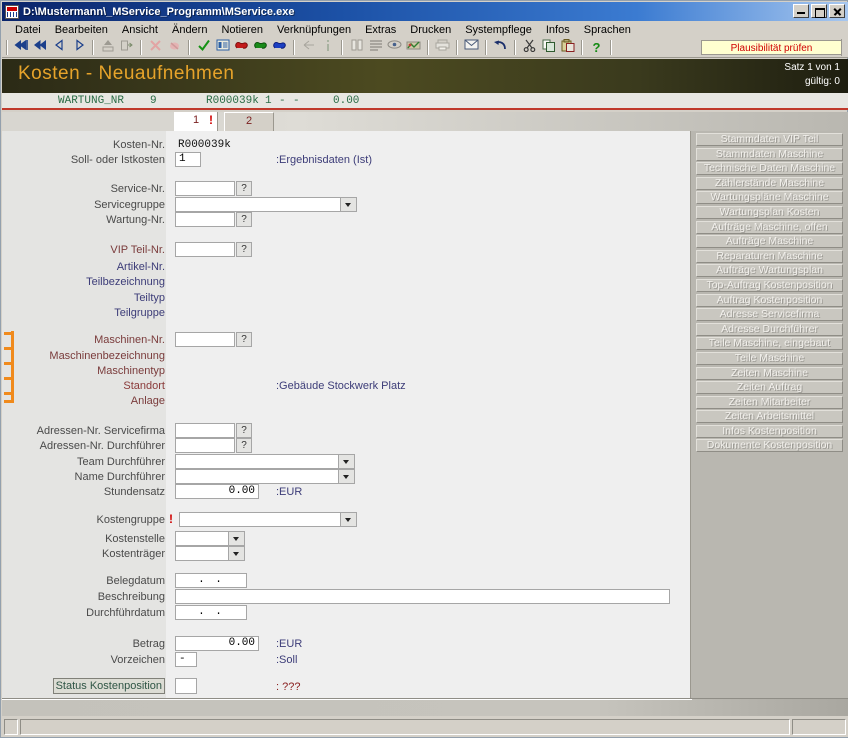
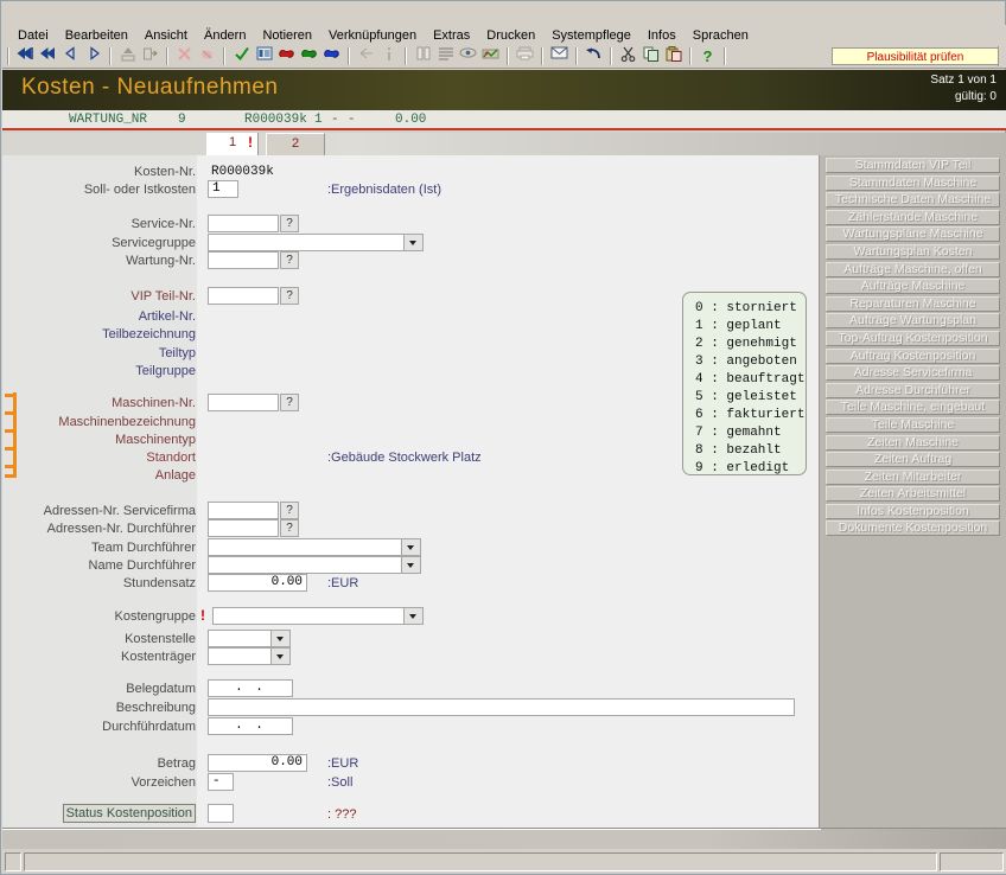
- D:\Mustermann\_MService_Programm\MService.exe
  Datei
  Bearbeiten
  Ansicht
  Ändern
  Notieren
  Verknüpfungen
  Extras
  Drucken
  Systempflege
  Infos
  Sprachen
  ?
  Plausibilität prüfen
  Kosten - Neuaufnehmen
  Satz 1 von 1
  gültig: 0
  WARTUNG_NR
  9
  R000039k
  1
  -
  -
  0.00
  1
  !
  2
  Kosten-Nr.
  R000039k
  Soll- oder Istkosten
  1
  :Ergebnisdaten (Ist)
  Service-Nr.
  ?
  Servicegruppe
  Wartung-Nr.
  ?
  VIP Teil-Nr.
  ?
  Artikel-Nr.
  Teilbezeichnung
  Teiltyp
  Teilgruppe
  Maschinen-Nr.
  ?
  Maschinenbezeichnung
  Maschinentyp
  Standort
  :Gebäude Stockwerk Platz
  Anlage
  Adressen-Nr. Servicefirma
  ?
  Adressen-Nr. Durchführer
  ?
  Team Durchführer
  Name Durchführer
  Stundensatz
  0.00
  :EUR
  Kostengruppe
  !
  Kostenstelle
  Kostenträger
  Belegdatum
  . .
  Beschreibung
  Durchführdatum
  . .
  Betrag
  0.00
  :EUR
  Vorzeichen
  -
  :Soll
  Status Kostenposition
  : ???
+ 0 : storniert
+ 1 : geplant
+ 2 : genehmigt
+ 3 : angeboten
+ 4 : beauftragt
+ 5 : geleistet
+ 6 : fakturiert
+ 7 : gemahnt
+ 8 : bezahlt
+ 9 : erledigt
  Stammdaten VIP Teil
  Stammdaten Maschine
  Technische Daten Maschine
  Zählerstände Maschine
  Wartungspläne Maschine
  Wartungsplan Kosten
  Aufträge Maschine, offen
  Aufträge Maschine
  Reparaturen Maschine
  Aufträge Wartungsplan
  Top-Auftrag Kostenposition
  Auftrag Kostenposition
  Adresse Servicefirma
  Adresse Durchführer
  Teile Maschine, eingebaut
  Teile Maschine
  Zeiten Maschine
  Zeiten Auftrag
  Zeiten Mitarbeiter
  Zeiten Arbeitsmittel
  Infos Kostenposition
  Dokumente Kostenposition
